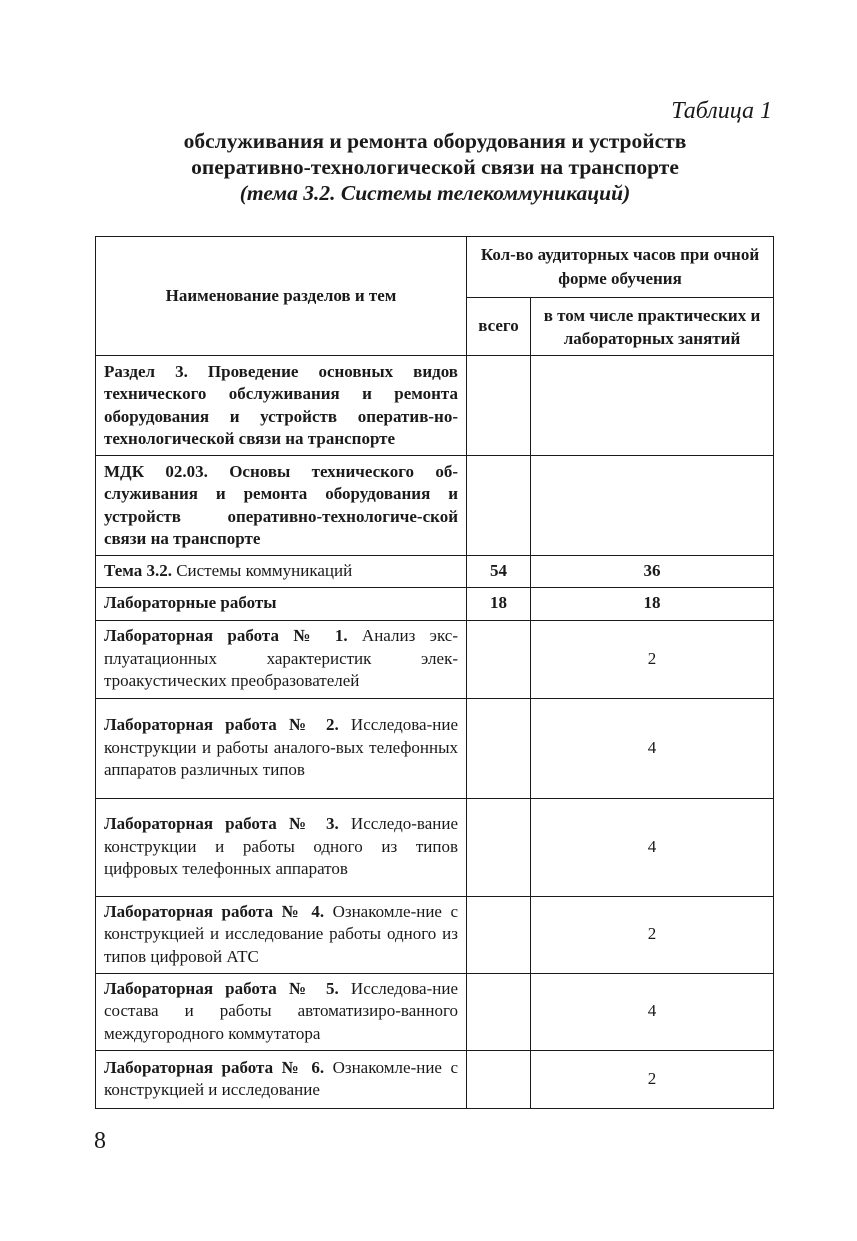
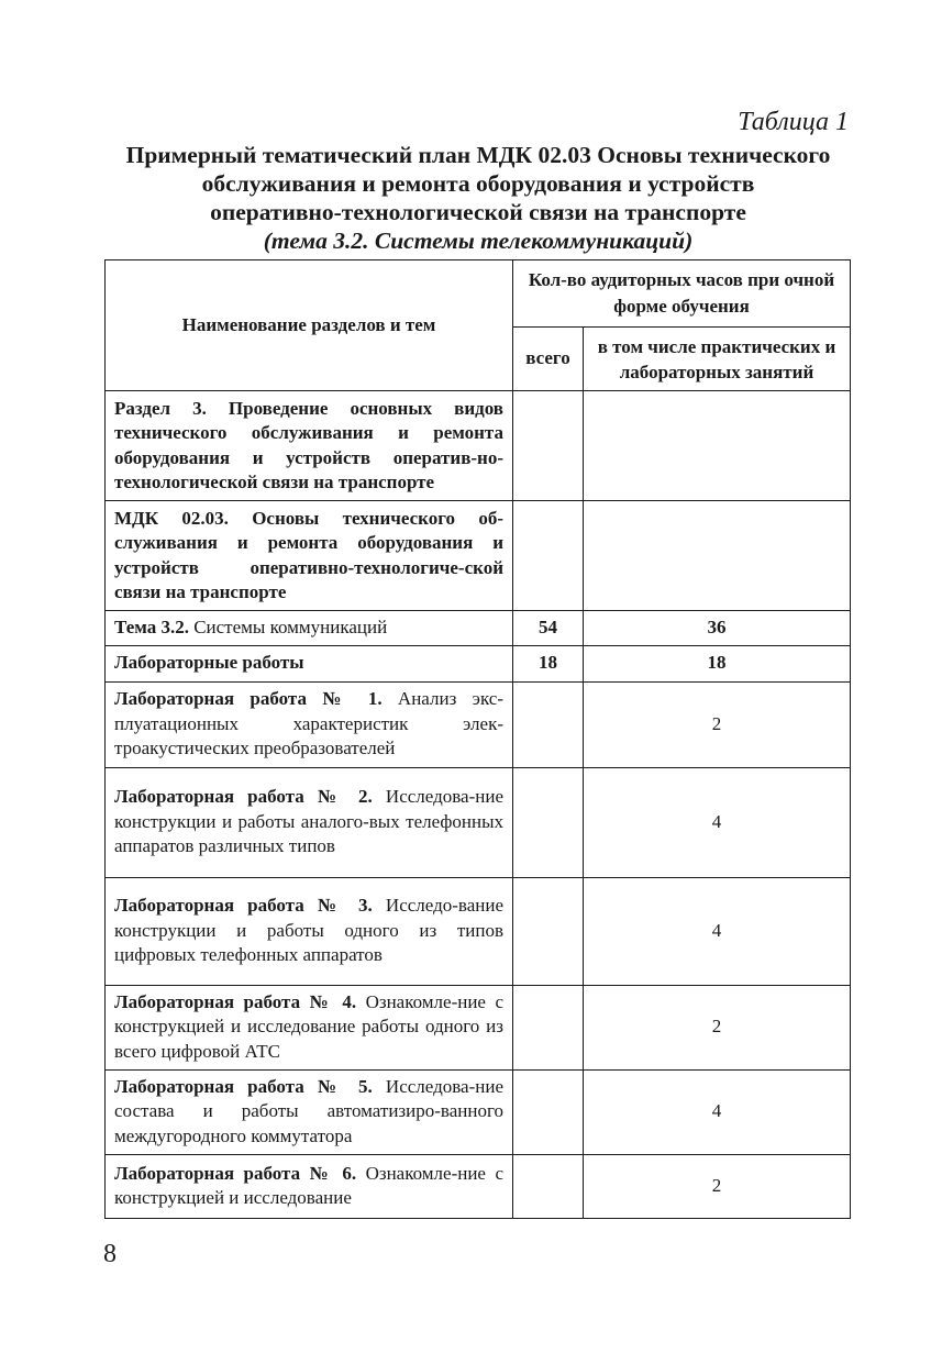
  Таблица 1
+ Примерный тематический план МДК 02.03 Основы технического
  обслуживания и ремонта оборудования и устройств
  оперативно-технологической связи на транспорте
  (тема 3.2. Системы телекоммуникаций)
  Наименование разделов и тем	Кол-во аудиторных часов при очной форме обучения
  всего	в том числе практических и лабораторных занятий
  Раздел 3. Проведение основных видов технического обслуживания и ремонта оборудования и устройств оператив-но-технологической связи на транспорте
  МДК 02.03. Основы технического об-служивания и ремонта оборудования и устройств оперативно-технологиче-ской связи на транспорте
  Тема 3.2. Системы коммуникаций	54	36
  Лабораторные работы	18	18
  Лабораторная работа № 1. Анализ экс-плуатационных характеристик элек-троакустических преобразователей		2
  Лабораторная работа № 2. Исследова-ние конструкции и работы аналого-вых телефонных аппаратов различных типов		4
  Лабораторная работа № 3. Исследо-вание конструкции и работы одного из типов цифровых телефонных аппаратов		4
- Лабораторная работа № 4. Ознакомле-ние с конструкцией и исследование работы одного из типов цифровой АТС		2
+ Лабораторная работа № 4. Ознакомле-ние с конструкцией и исследование работы одного из всего цифровой АТС		2
  Лабораторная работа № 5. Исследова-ние состава и работы автоматизиро-ванного междугородного коммутатора		4
  Лабораторная работа № 6. Ознакомле-ние с конструкцией и исследование		2
  8
